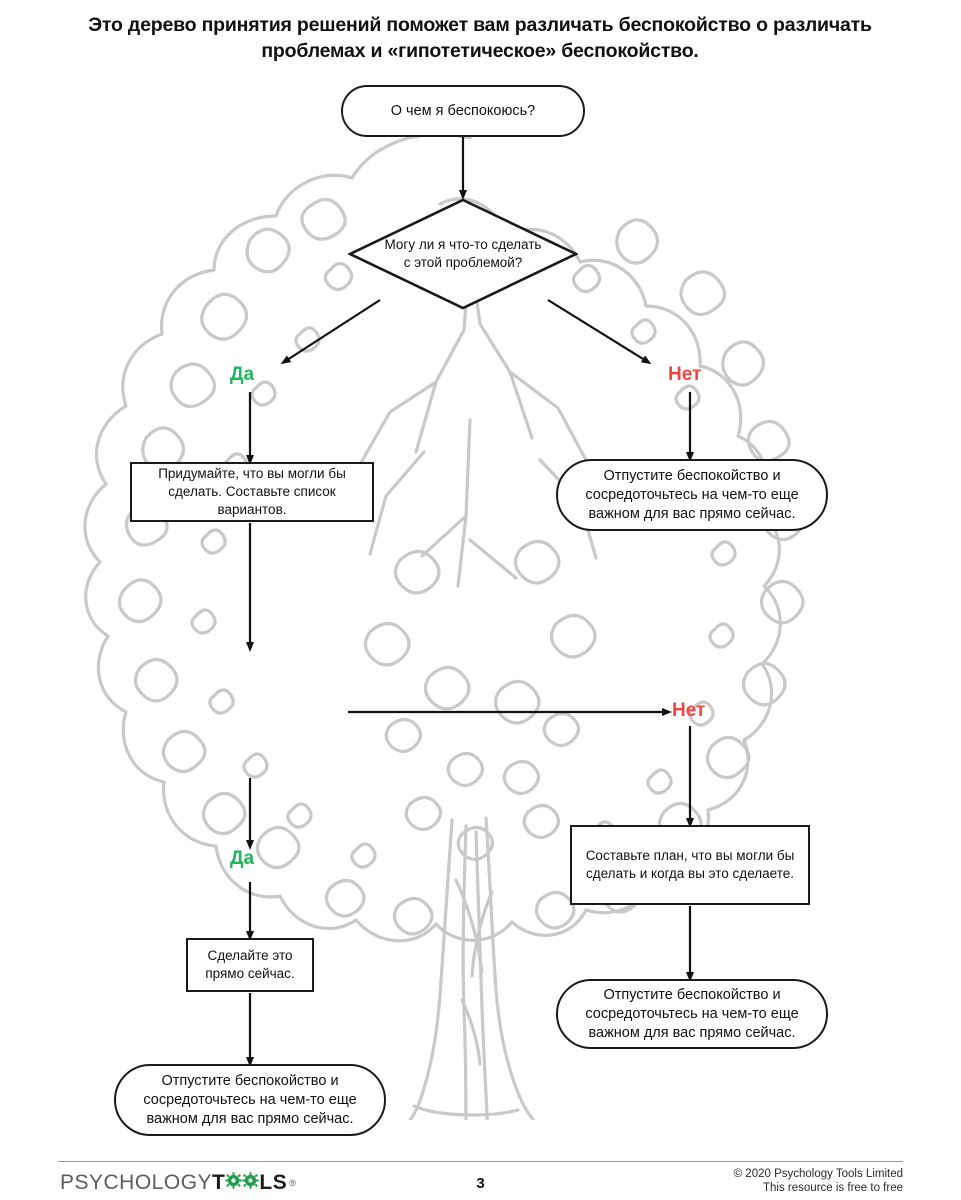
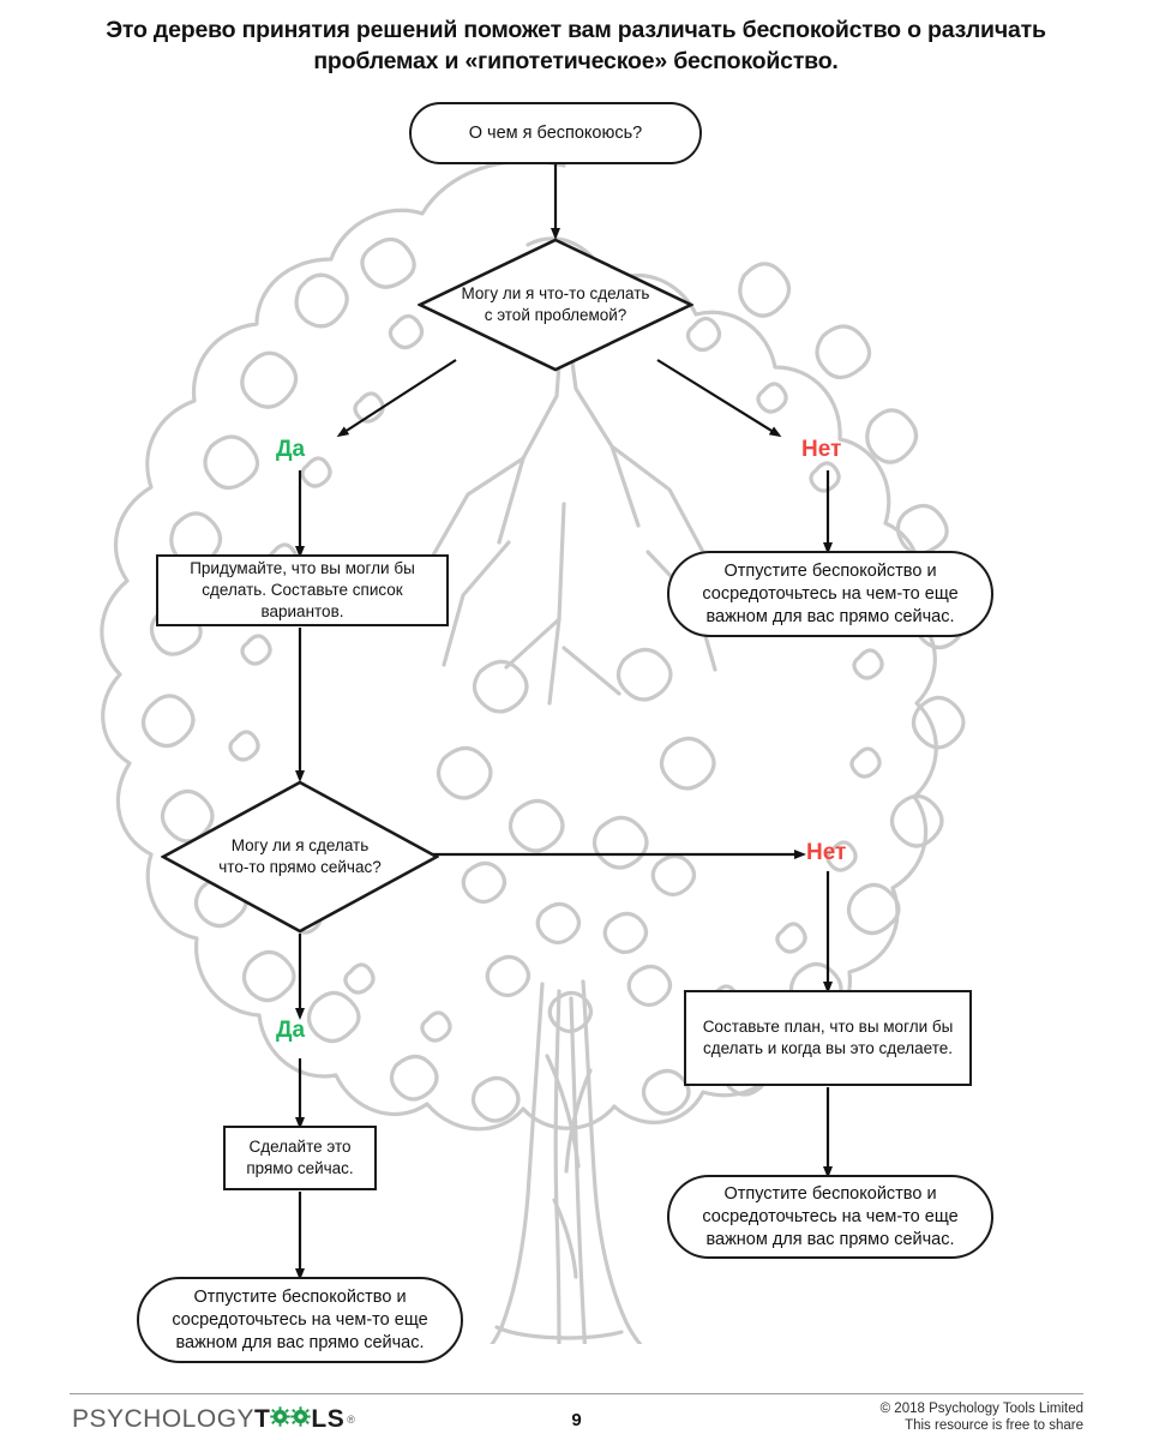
  Это дерево принятия решений поможет вам различать беспокойство о различать проблемах и «гипотетическое» беспокойство.
  О чем я беспокоюсь?
  Могу ли я что-то сделать
  с этой проблемой?
  Да
  Нет
  Придумайте, что вы могли бы
  сделать. Составьте список вариантов.
  Отпустите беспокойство и
  сосредоточьтесь на чем-то еще
  важном для вас прямо сейчас.
+ Могу ли я сделать
+ что-то прямо сейчас?
  Нет
  Да
  Составьте план, что вы могли бы
  сделать и когда вы это сделаете.
  Сделайте это
  прямо сейчас.
  Отпустите беспокойство и
  сосредоточьтесь на чем-то еще
  важном для вас прямо сейчас.
  Отпустите беспокойство и
  сосредоточьтесь на чем-то еще
  важном для вас прямо сейчас.
  PSYCHOLOGY
  T
  LS
  ®
- 3
+ 9
- © 2020 Psychology Tools Limited
+ © 2018 Psychology Tools Limited
- This resource is free to free
+ This resource is free to share
